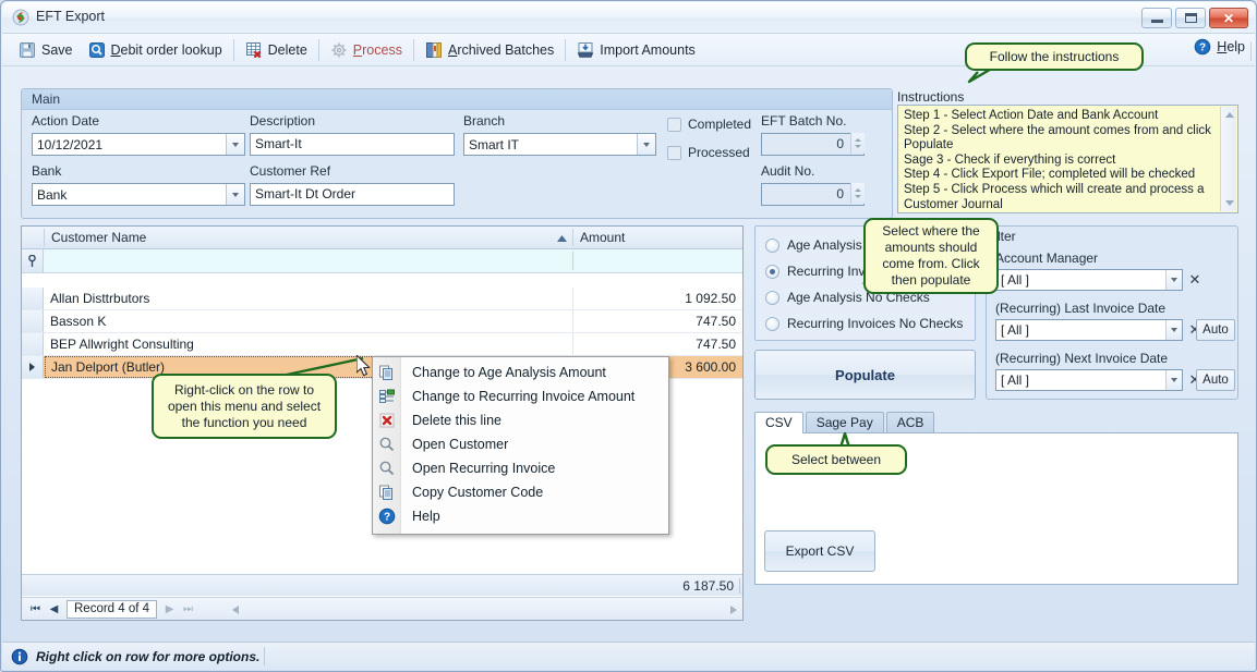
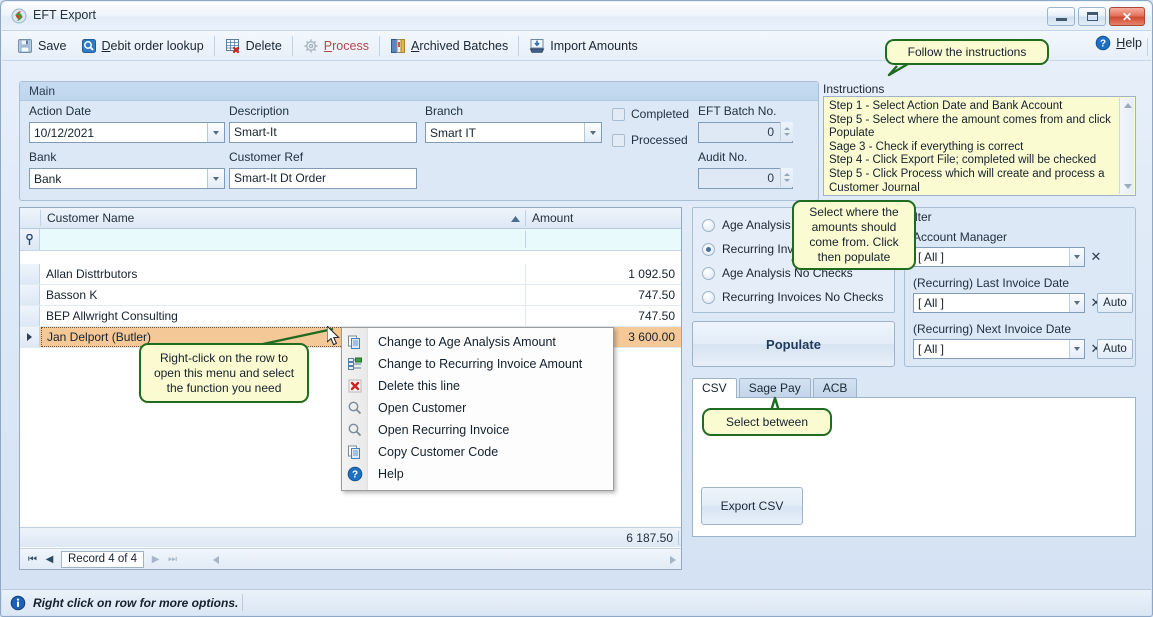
  EFT Export
  ✕
  Save
  Debit order lookup
  Delete
  Process
  Archived Batches
  Import Amounts
  ?
  Help
  Main
  Action Date
  10/12/2021
  Description
  Smart-It
  Branch
  Smart IT
  Bank
  Bank
  Customer Ref
  Smart-It Dt Order
  Completed
  Processed
  EFT Batch No.
  0
  Audit No.
  0
  Instructions
  Step 1 - Select Action Date and Bank Account
- Step 2 - Select where the amount comes from and click Populate
+ Step 5 - Select where the amount comes from and click Populate
  Sage 3 - Check if everything is correct
  Step 4 - Click Export File; completed will be checked
  Step 5 - Click Process which will create and process a Customer Journal
  Customer Name
  Amount
  Allan Disttrbutors
  1 092.50
  Basson K
  747.50
  BEP Allwright Consulting
  747.50
  Jan Delport (Butler)
  3 600.00
  6 187.50
  ⏮
  ◀
  Record 4 of 4
  ▶
  ⏭
  Age Analysis
  Recurring Inv
  Age Analysis No Checks
  Recurring Invoices No Checks
  Populate
  Account Manager
  [ All ]
  ✕
  (Recurring) Last Invoice Date
  [ All ]
  ✕
  Auto
  (Recurring) Next Invoice Date
  [ All ]
  ✕
  Auto
  CSV
  Sage Pay
  ACB
  Export CSV
  Change to Age Analysis Amount
  Change to Recurring Invoice Amount
  Delete this line
  Open Customer
  Open Recurring Invoice
  Copy Customer Code
  ?
  Help
  Follow the instructions
  Select where the amounts should come from. Click then populate
  Right-click on the row to open this menu and select the function you need
  Select between
  Right click on row for more options.
